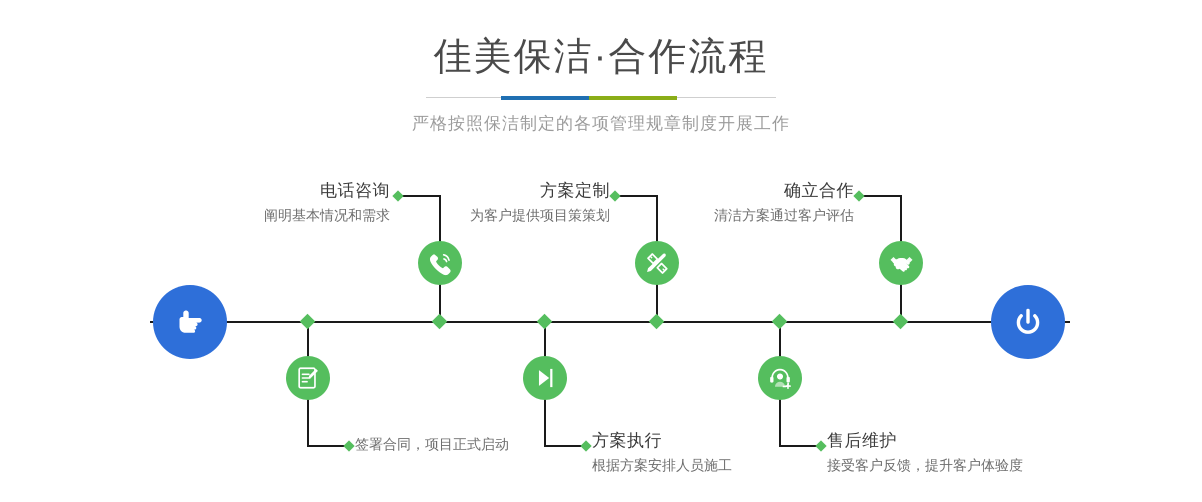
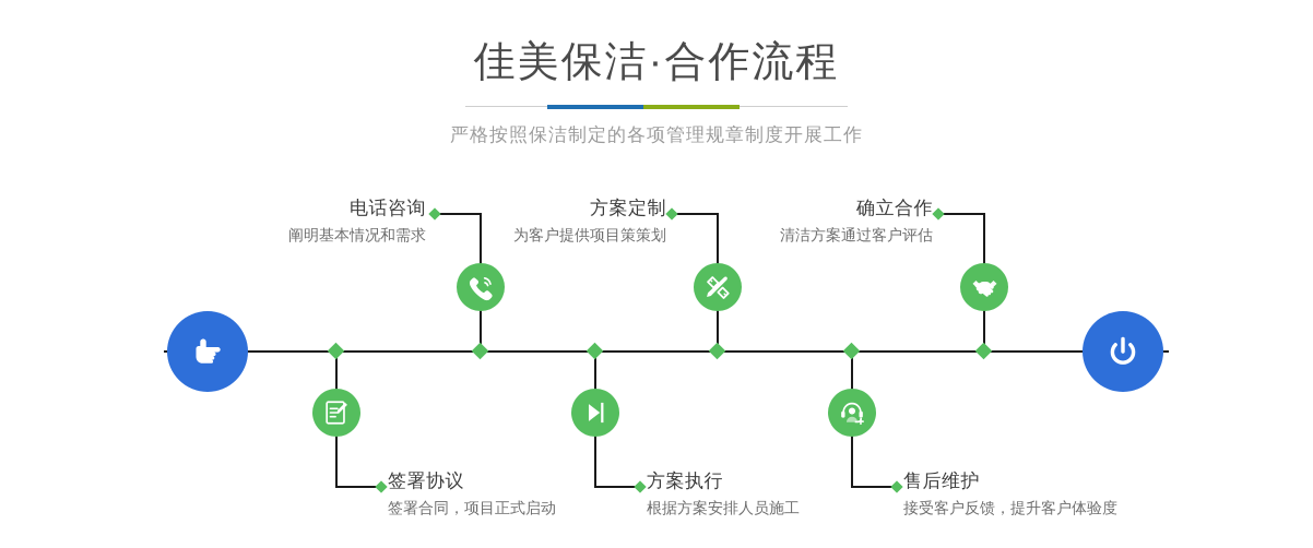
  佳美保洁·合作流程
  严格按照保洁制定的各项管理规章制度开展工作
  电话咨询
  阐明基本情况和需求
+ 签署协议
  签署合同，项目正式启动
  方案定制
  为客户提供项目策策划
  方案执行
  根据方案安排人员施工
  确立合作
  清洁方案通过客户评估
  售后维护
  接受客户反馈，提升客户体验度
